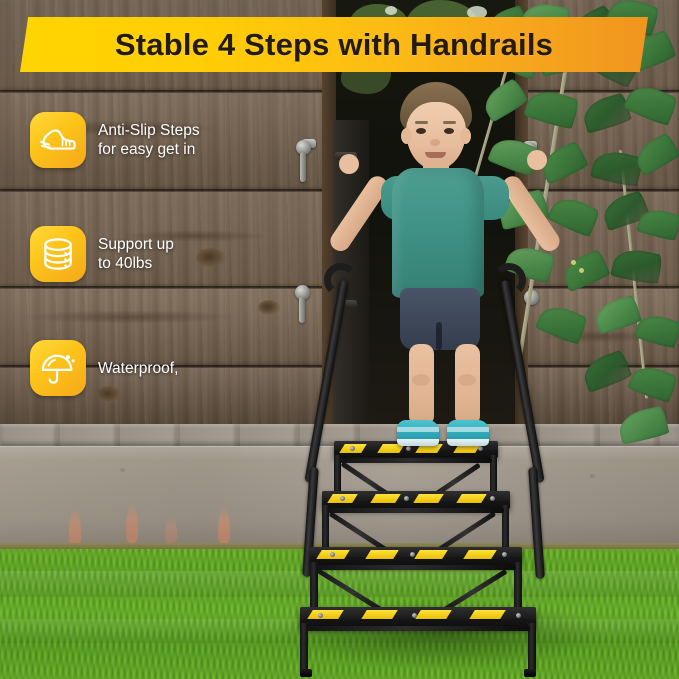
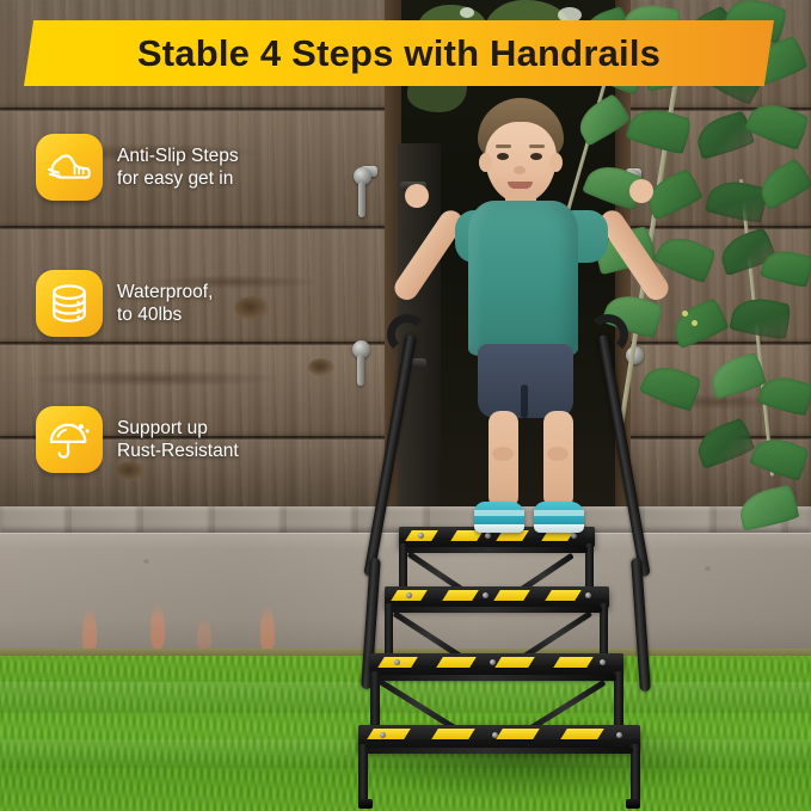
  Stable 4 Steps with Handrails
  Anti-Slip Steps
  for easy get in
- Support up
+ Waterproof,
  to 40lbs
- Waterproof,
+ Support up
+ Rust-Resistant
